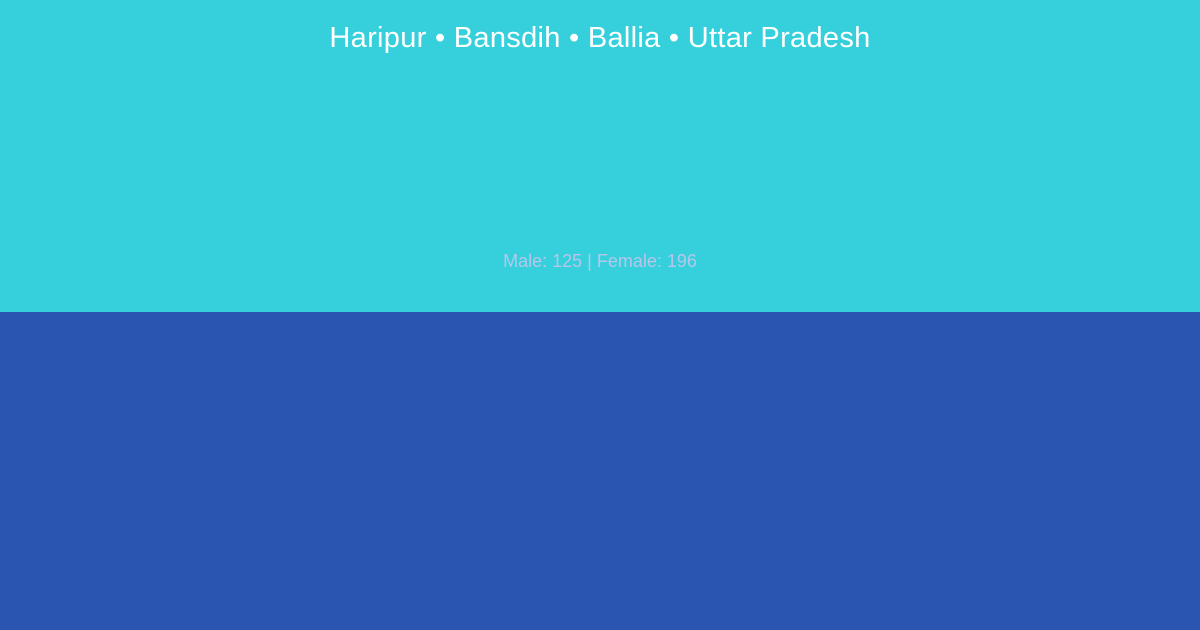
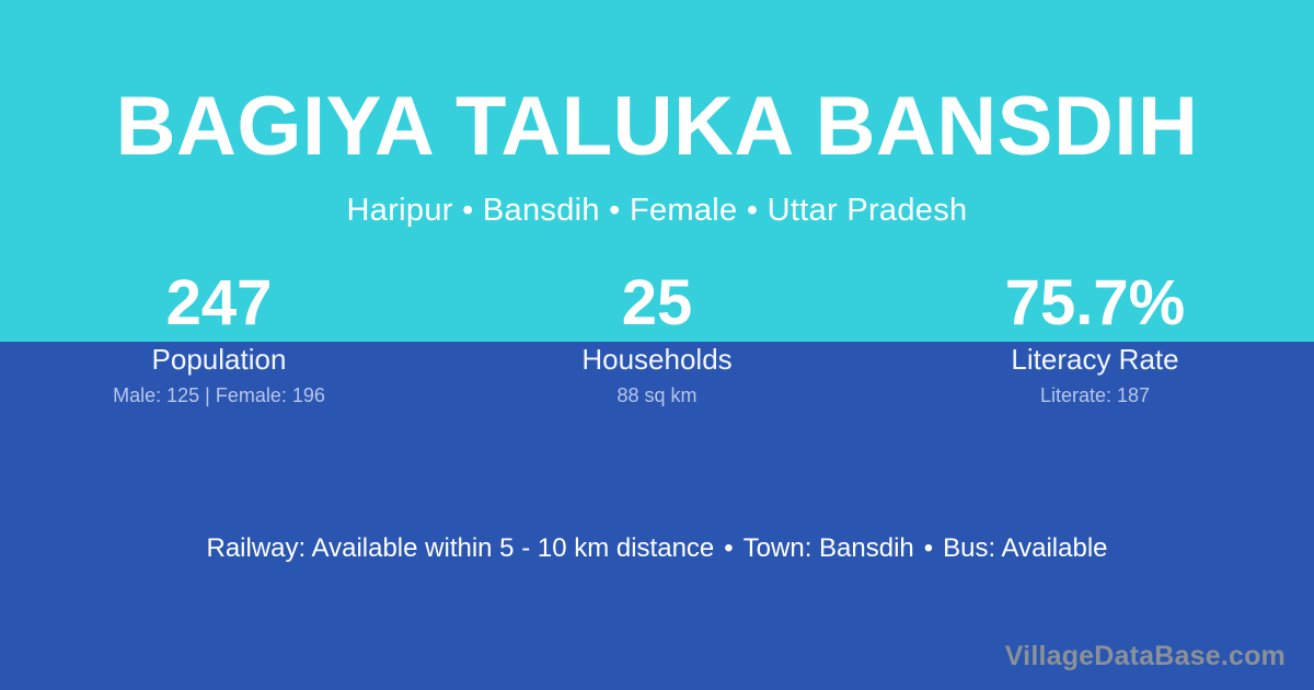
+ BAGIYA TALUKA BANSDIH
- Haripur • Bansdih • Ballia • Uttar Pradesh
+ Haripur • Bansdih • Female • Uttar Pradesh
+ 247
+ Population
  Male: 125 | Female: 196
+ 25
+ Households
+ 88 sq km
+ 75.7%
+ Literacy Rate
+ Literate: 187
+ Railway: Available within 5 - 10 km distance • Town: Bansdih • Bus: Available
+ VillageDataBase.com
